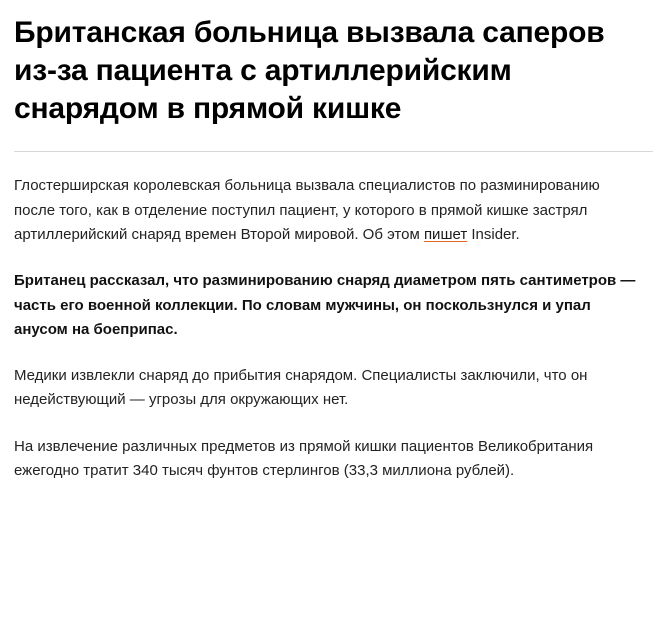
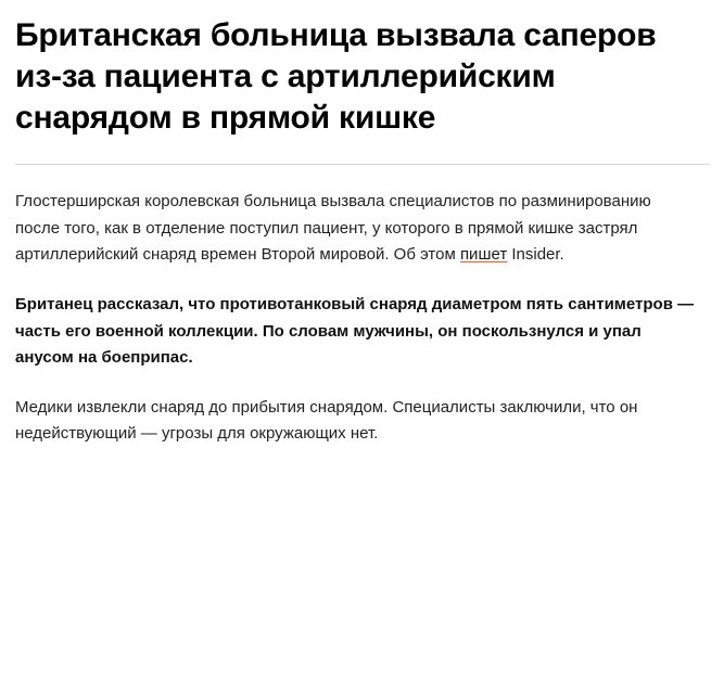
  Британская больница вызвала саперов из-за пациента с артиллерийским снарядом в прямой кишке
  Глостерширская королевская больница вызвала специалистов по разминированию после того, как в отделение поступил пациент, у которого в прямой кишке застрял артиллерийский снаряд времен Второй мировой. Об этом пишет Insider.
- Британец рассказал, что разминированию снаряд диаметром пять сантиметров — часть его военной коллекции. По словам мужчины, он поскользнулся и упал анусом на боеприпас.
+ Британец рассказал, что противотанковый снаряд диаметром пять сантиметров — часть его военной коллекции. По словам мужчины, он поскользнулся и упал анусом на боеприпас.
  Медики извлекли снаряд до прибытия снарядом. Специалисты заключили, что он недействующий — угрозы для окружающих нет.
- На извлечение различных предметов из прямой кишки пациентов Великобритания ежегодно тратит 340 тысяч фунтов стерлингов (33,3 миллиона рублей).
